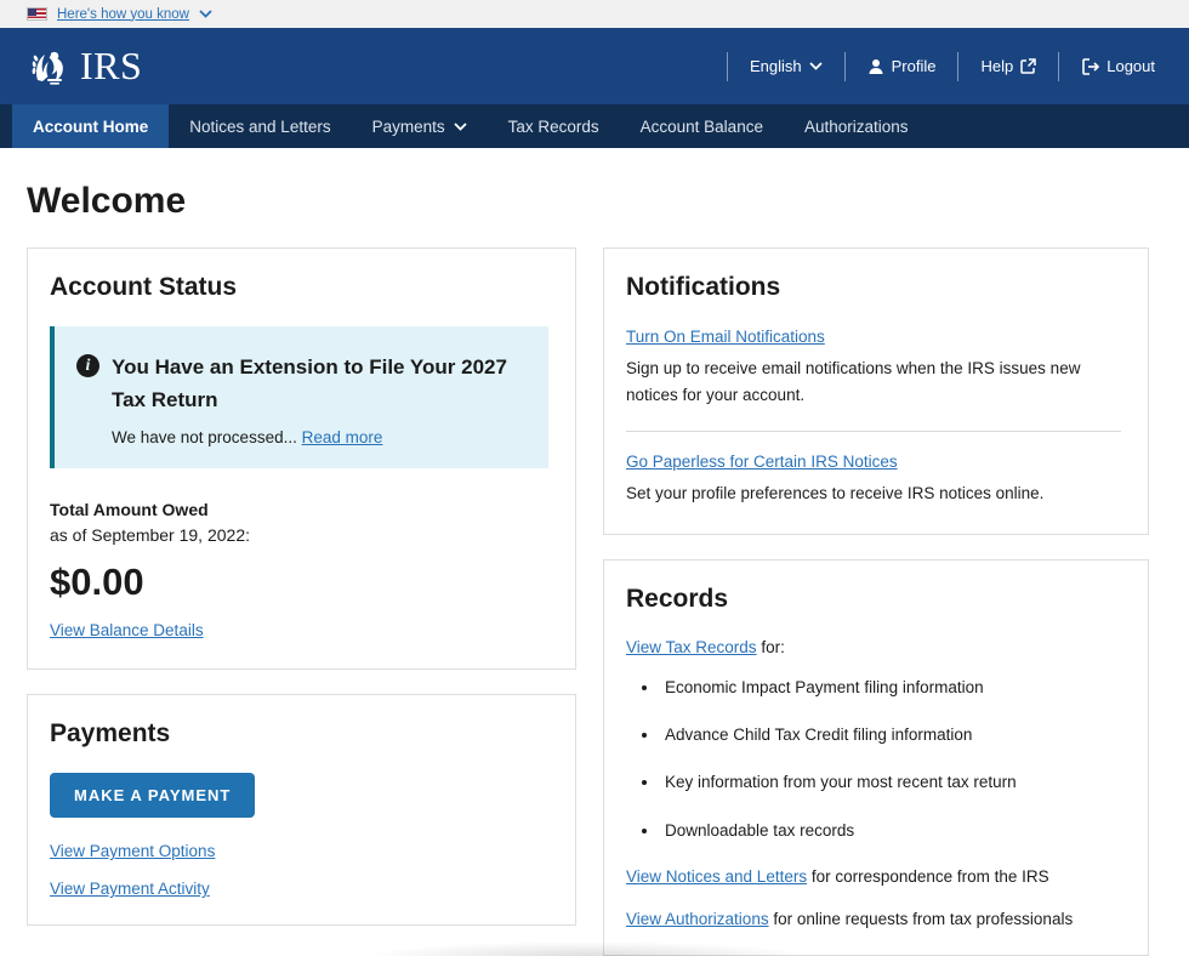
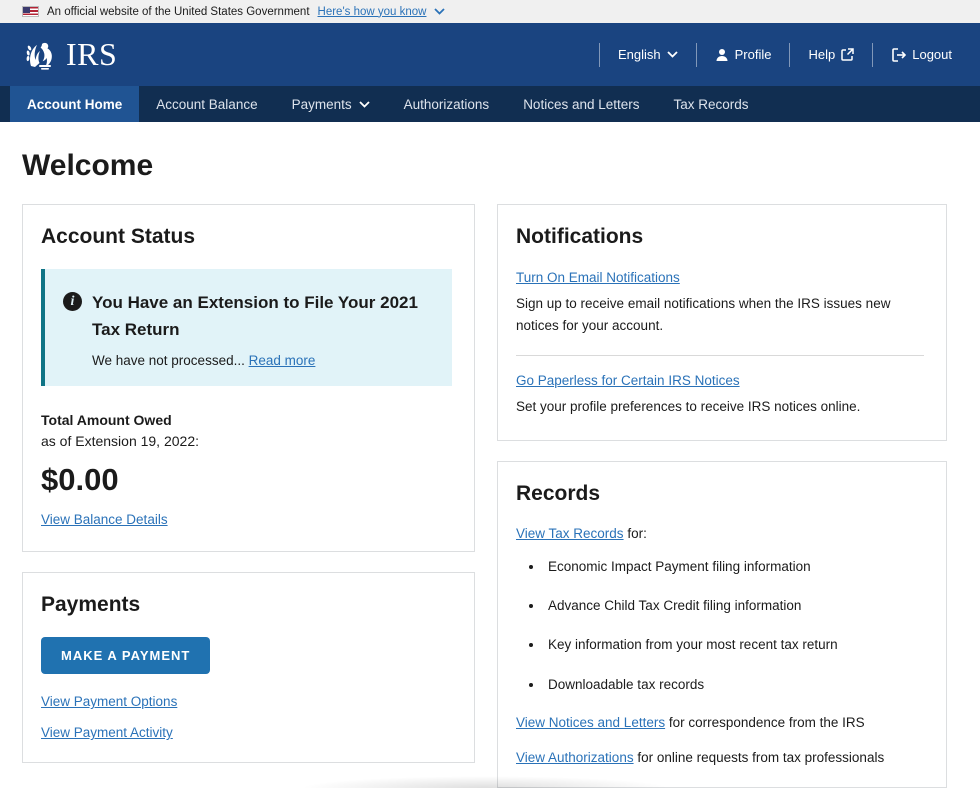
+ An official website of the United States Government
  Here's how you know
  IRS
  English
  Profile
  Help
  Logout
  Account Home
- Notices and Letters
+ Account Balance
  Payments
- Tax Records
+ Authorizations
- Account Balance
+ Notices and Letters
- Authorizations
+ Tax Records
  Welcome
  Account Status
  i
- You Have an Extension to File Your 2027 Tax Return
+ You Have an Extension to File Your 2021 Tax Return
  We have not processed... Read more
  Total Amount Owed
- as of September 19, 2022:
+ as of Extension 19, 2022:
  $0.00
  View Balance Details
  Payments
  MAKE A PAYMENT
  View Payment Options
  View Payment Activity
  Notifications
  Turn On Email Notifications
  Sign up to receive email notifications when the IRS issues new notices for your account.
  Go Paperless for Certain IRS Notices
  Set your profile preferences to receive IRS notices online.
  Records
  View Tax Records for:
  Economic Impact Payment filing information
  Advance Child Tax Credit filing information
  Key information from your most recent tax return
  Downloadable tax records
  View Notices and Letters for correspondence from the IRS
  View Authorizations for online requests from tax professionals
